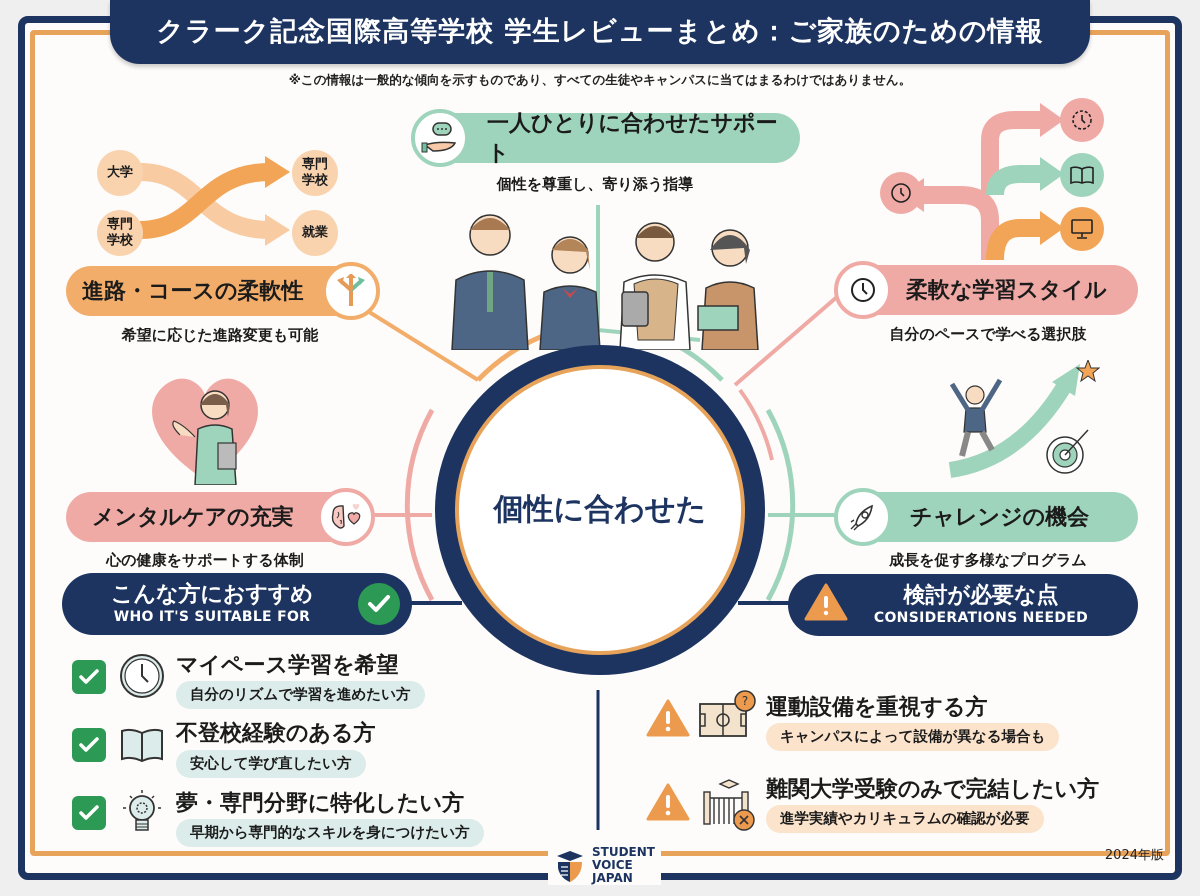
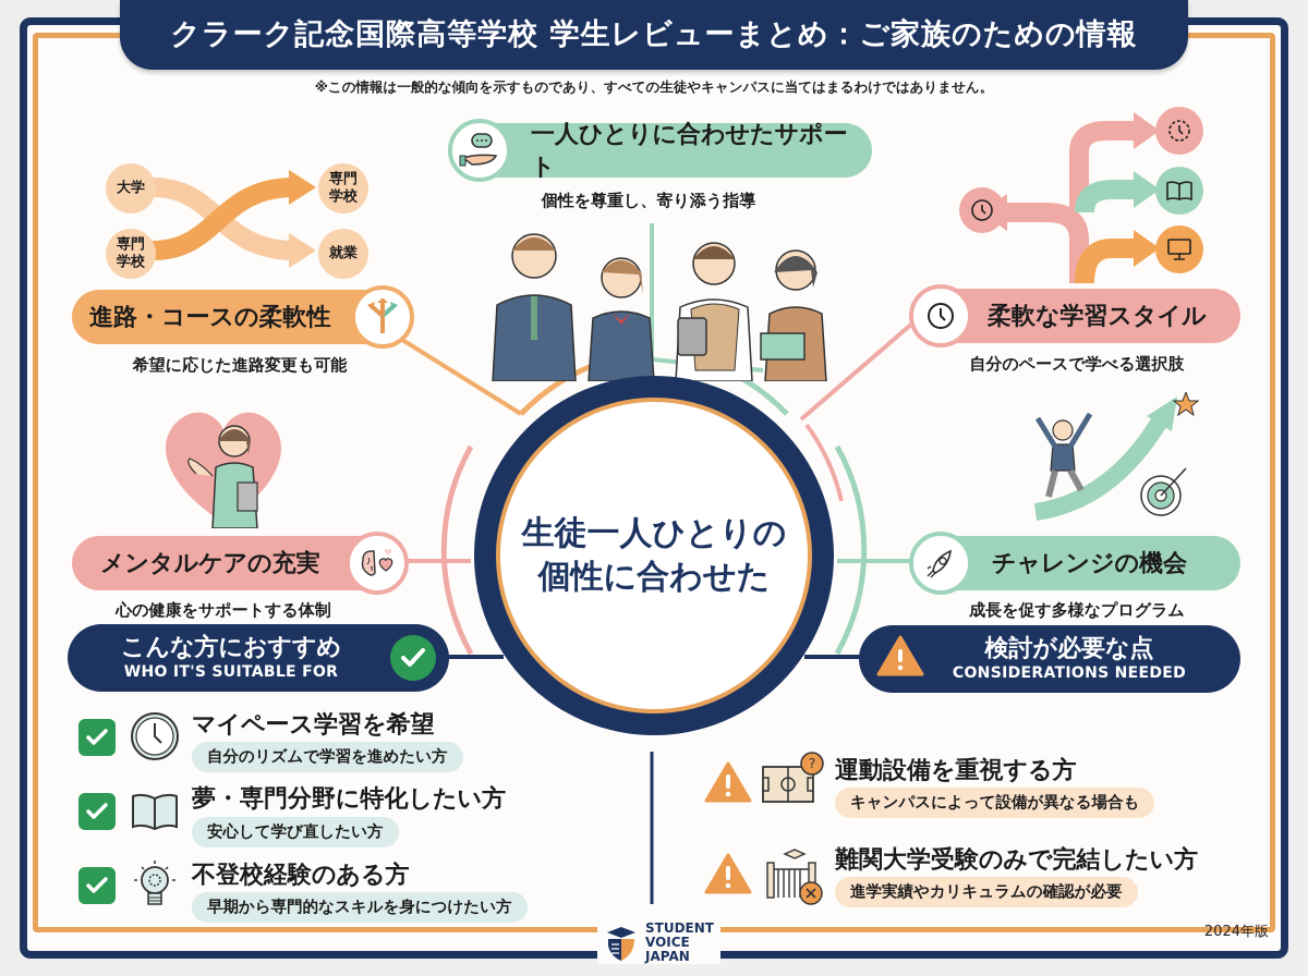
  クラーク記念国際高等学校 学生レビューまとめ：ご家族のための情報
  ※この情報は一般的な傾向を示すものであり、すべての生徒やキャンパスに当てはまるわけではありません。
  大学
  専門
  学校
  専門
  学校
  就業
  進路・コースの柔軟性
  希望に応じた進路変更も可能
  一人ひとりに合わせたサポート
  個性を尊重し、寄り添う指導
  柔軟な学習スタイル
  自分のペースで学べる選択肢
  メンタルケアの充実
  心の健康をサポートする体制
  チャレンジの機会
  成長を促す多様なプログラム
+ 生徒一人ひとりの
  個性に合わせた
  こんな方におすすめ
  WHO IT'S SUITABLE FOR
  検討が必要な点
  CONSIDERATIONS NEEDED
  マイペース学習を希望
  自分のリズムで学習を進めたい方
- 不登校経験のある方
+ 夢・専門分野に特化したい方
  安心して学び直したい方
- 夢・専門分野に特化したい方
+ 不登校経験のある方
  早期から専門的なスキルを身につけたい方
  ?
  運動設備を重視する方
  キャンパスによって設備が異なる場合も
  難関大学受験のみで完結したい方
  進学実績やカリキュラムの確認が必要
  STUDENT
  VOICE
  JAPAN
  2024年版
